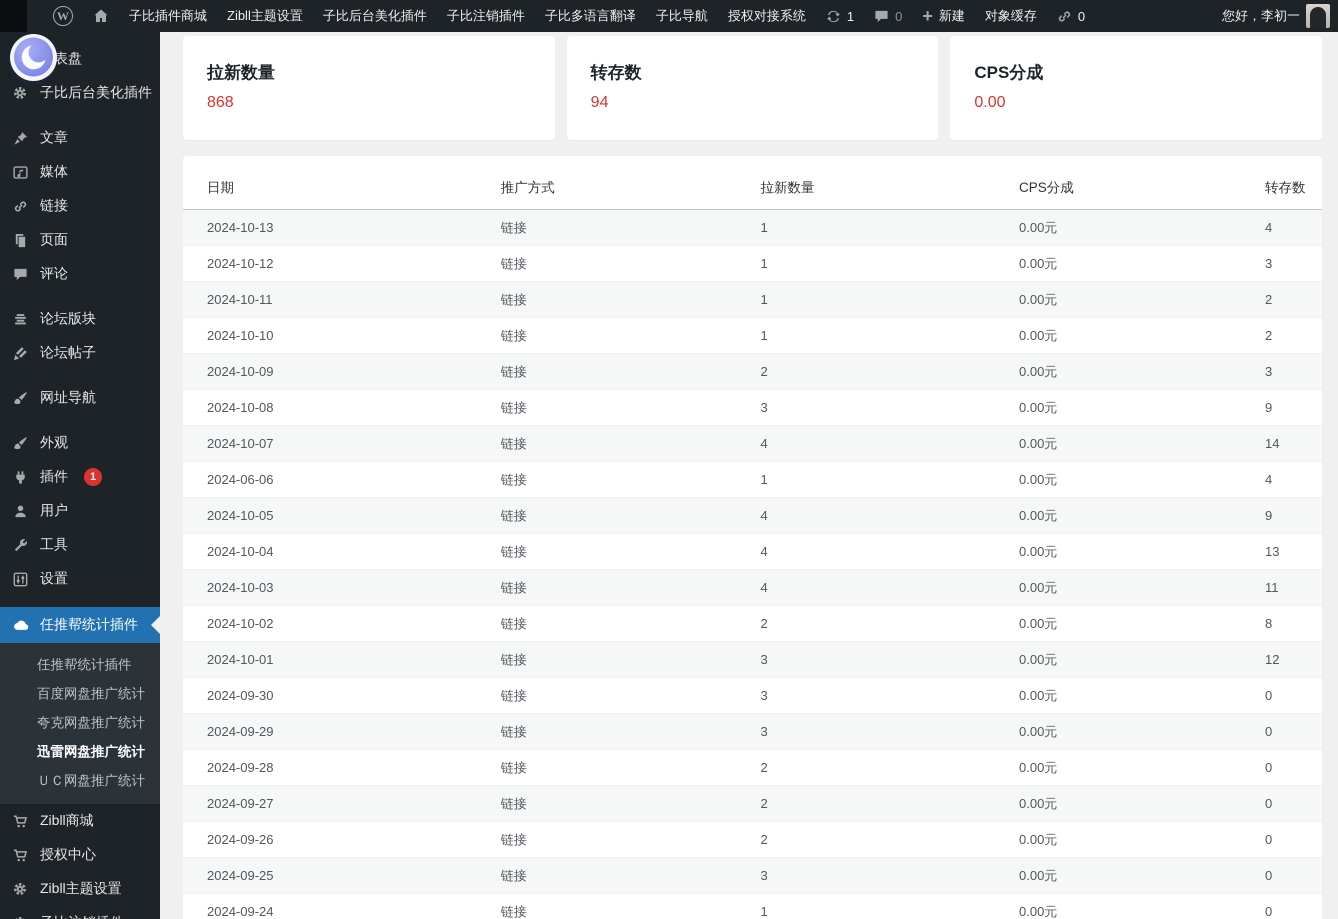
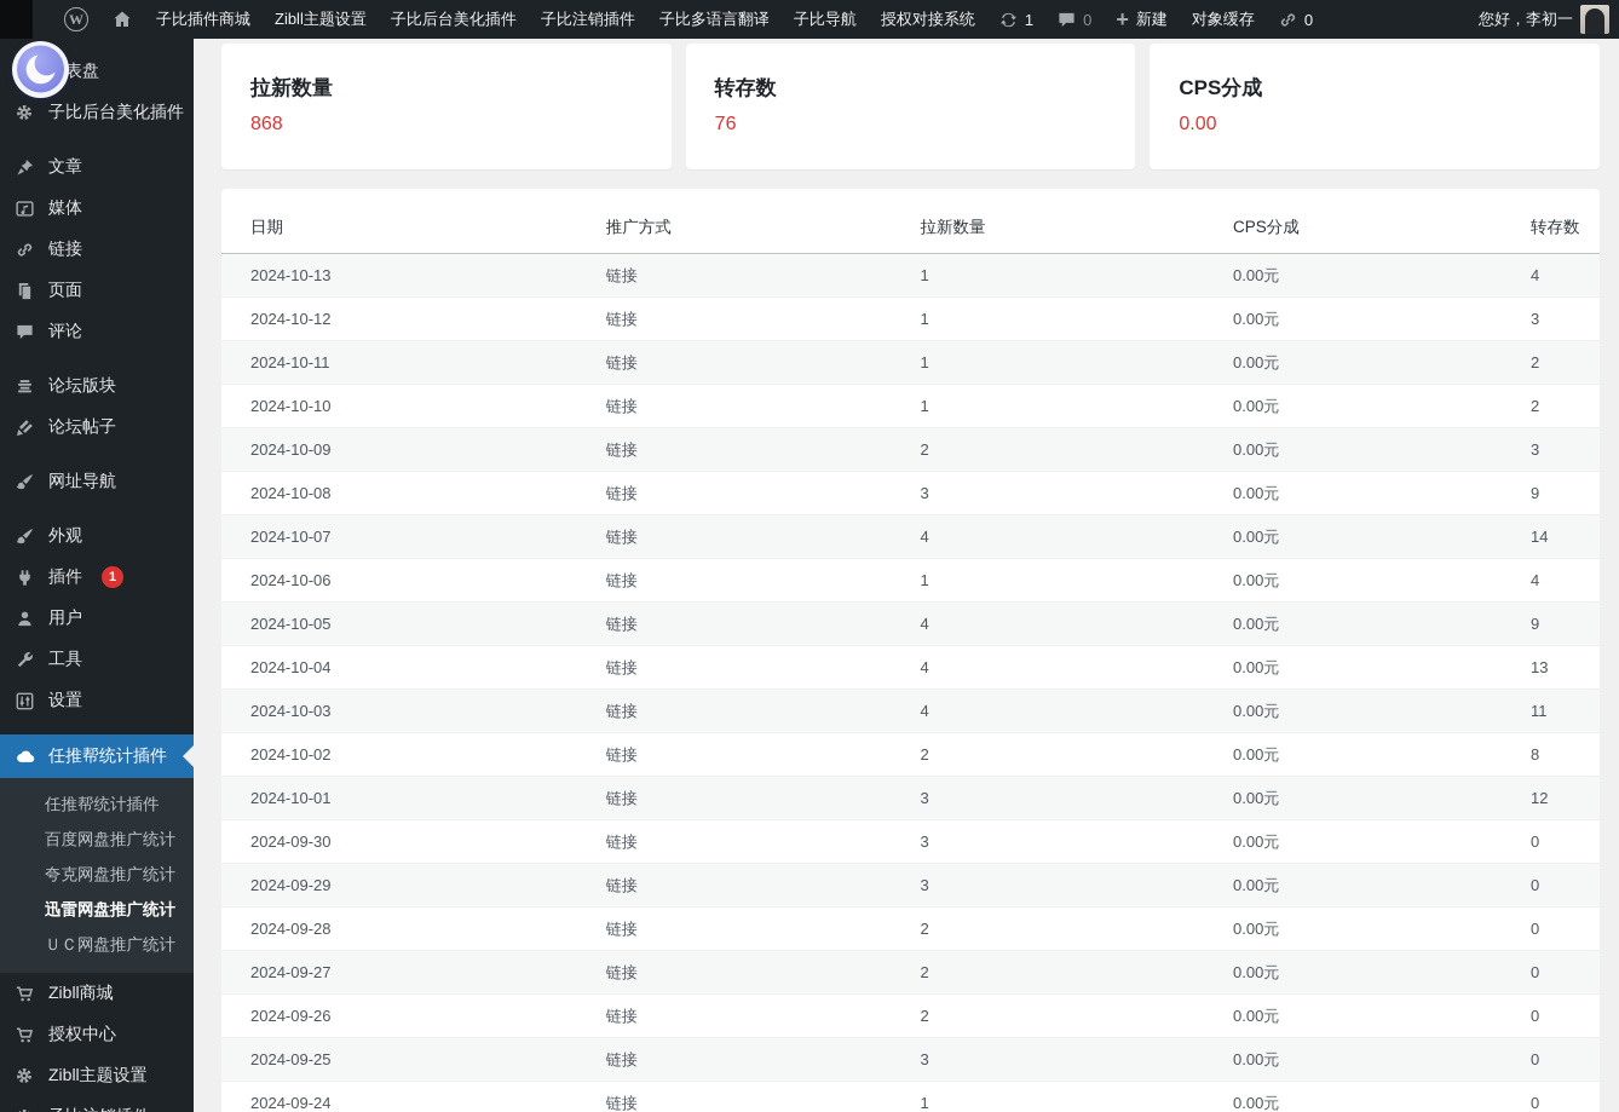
  W
  子比插件商城
  Zibll主题设置
  子比后台美化插件
  子比注销插件
  子比多语言翻译
  子比导航
  授权对接系统
  1
  0
  +
  新建
  对象缓存
  0
  您好，李初一
  子比后台美化插件
  文章
  媒体
  链接
  页面
  评论
  论坛版块
  论坛帖子
  网址导航
  外观
  插件
  1
  用户
  工具
  设置
  任推帮统计插件
  任推帮统计插件
  百度网盘推广统计
  夸克网盘推广统计
  迅雷网盘推广统计
  ＵＣ网盘推广统计
  Zibll商城
  授权中心
  Zibll主题设置
  拉新数量
  868
  转存数
- 94
+ 76
  CPS分成
  0.00
  日期	推广方式	拉新数量	CPS分成	转存数
  2024-10-13	链接	1	0.00元	4
  2024-10-12	链接	1	0.00元	3
  2024-10-11	链接	1	0.00元	2
  2024-10-10	链接	1	0.00元	2
  2024-10-09	链接	2	0.00元	3
  2024-10-08	链接	3	0.00元	9
  2024-10-07	链接	4	0.00元	14
- 2024-06-06	链接	1	0.00元	4
+ 2024-10-06	链接	1	0.00元	4
  2024-10-05	链接	4	0.00元	9
  2024-10-04	链接	4	0.00元	13
  2024-10-03	链接	4	0.00元	11
  2024-10-02	链接	2	0.00元	8
  2024-10-01	链接	3	0.00元	12
  2024-09-30	链接	3	0.00元	0
  2024-09-29	链接	3	0.00元	0
  2024-09-28	链接	2	0.00元	0
  2024-09-27	链接	2	0.00元	0
  2024-09-26	链接	2	0.00元	0
  2024-09-25	链接	3	0.00元	0
  2024-09-24	链接	1	0.00元	0
